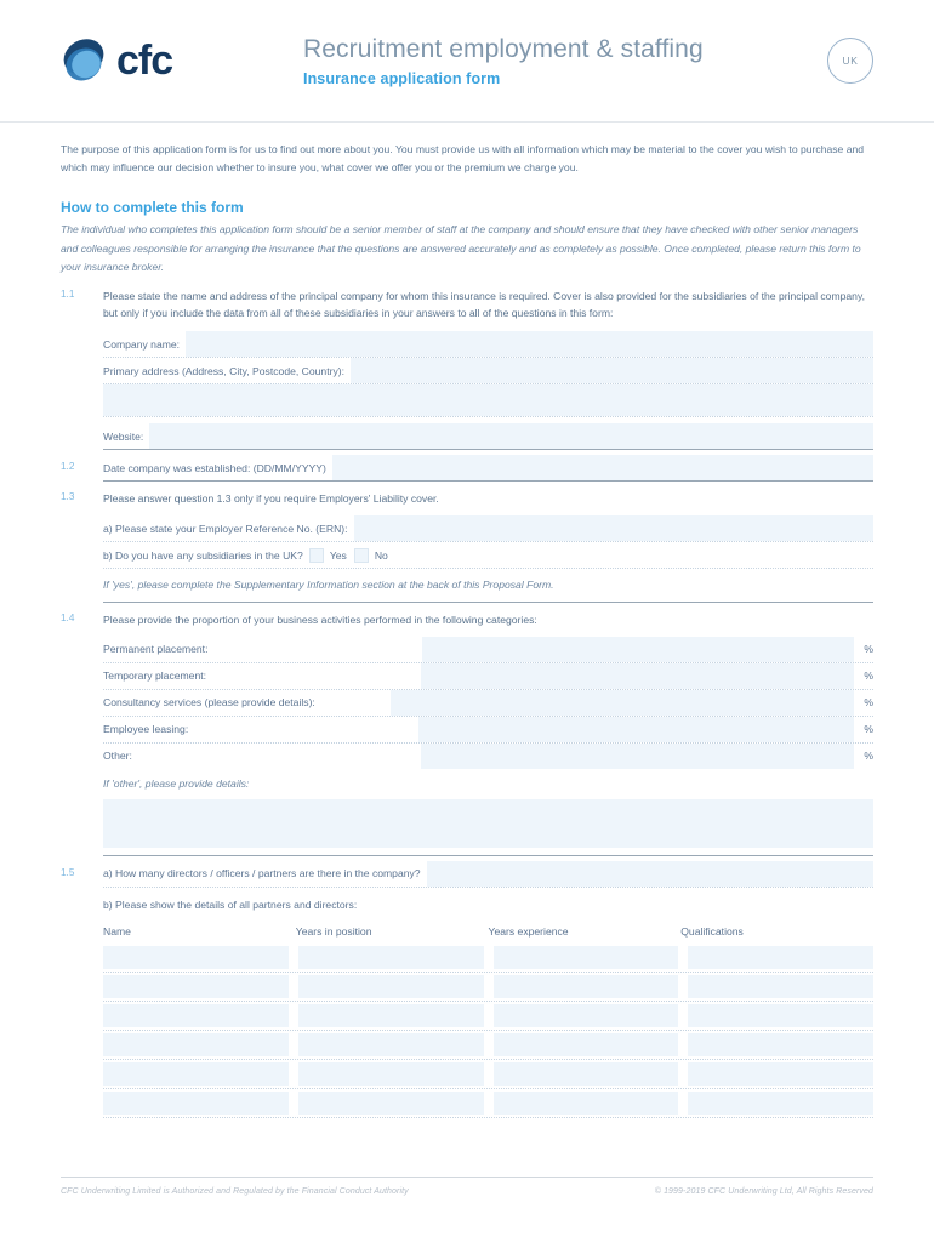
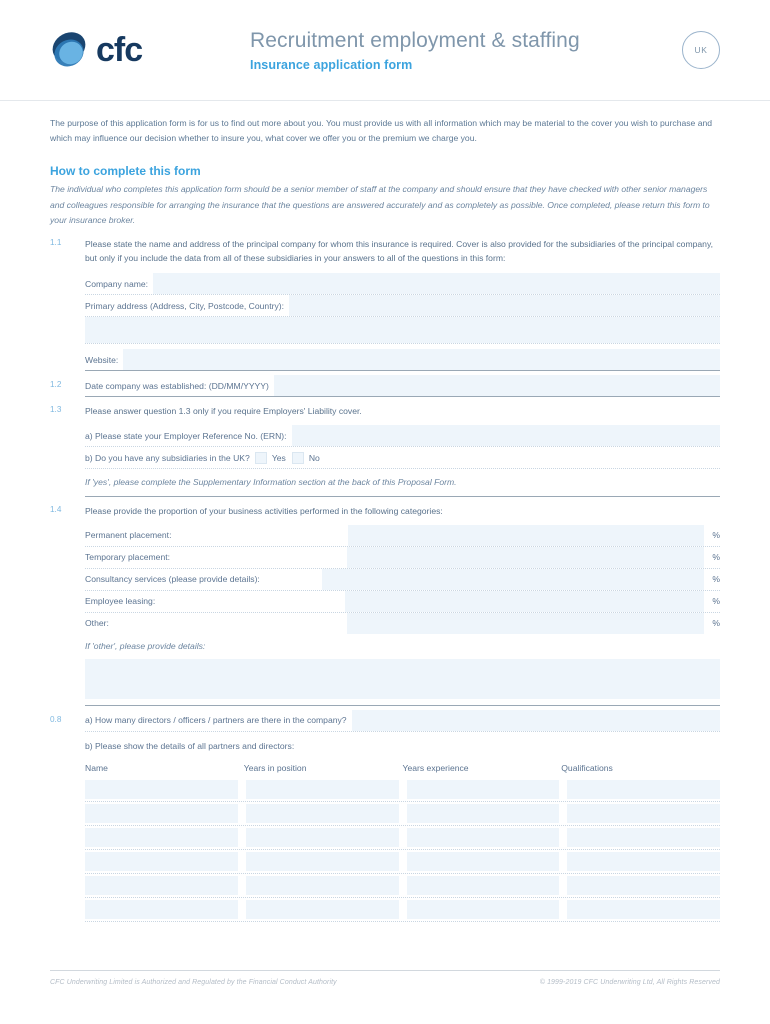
  cfc
  Recruitment employment & staffing
  Insurance application form
  UK
  The purpose of this application form is for us to find out more about you. You must provide us with all information which may be material to the cover you wish to purchase and which may influence our decision whether to insure you, what cover we offer you or the premium we charge you.
  How to complete this form
  The individual who completes this application form should be a senior member of staff at the company and should ensure that they have checked with other senior managers and colleagues responsible for arranging the insurance that the questions are answered accurately and as completely as possible. Once completed, please return this form to your insurance broker.
  1.1
  Please state the name and address of the principal company for whom this insurance is required. Cover is also provided for the subsidiaries of the principal company, but only if you include the data from all of these subsidiaries in your answers to all of the questions in this form:
  Company name:
  Primary address (Address, City, Postcode, Country):
  Website:
  1.2
  Date company was established: (DD/MM/YYYY)
  1.3
  Please answer question 1.3 only if you require Employers' Liability cover.
  a) Please state your Employer Reference No. (ERN):
  b) Do you have any subsidiaries in the UK?
  Yes
  No
  If 'yes', please complete the Supplementary Information section at the back of this Proposal Form.
  1.4
  Please provide the proportion of your business activities performed in the following categories:
  Permanent placement:
  %
  Temporary placement:
  %
  Consultancy services (please provide details):
  %
  Employee leasing:
  %
  Other:
  %
  If 'other', please provide details:
- 1.5
+ 0.8
  a) How many directors / officers / partners are there in the company?
  b) Please show the details of all partners and directors:
  Name
  Years in position
  Years experience
  Qualifications
